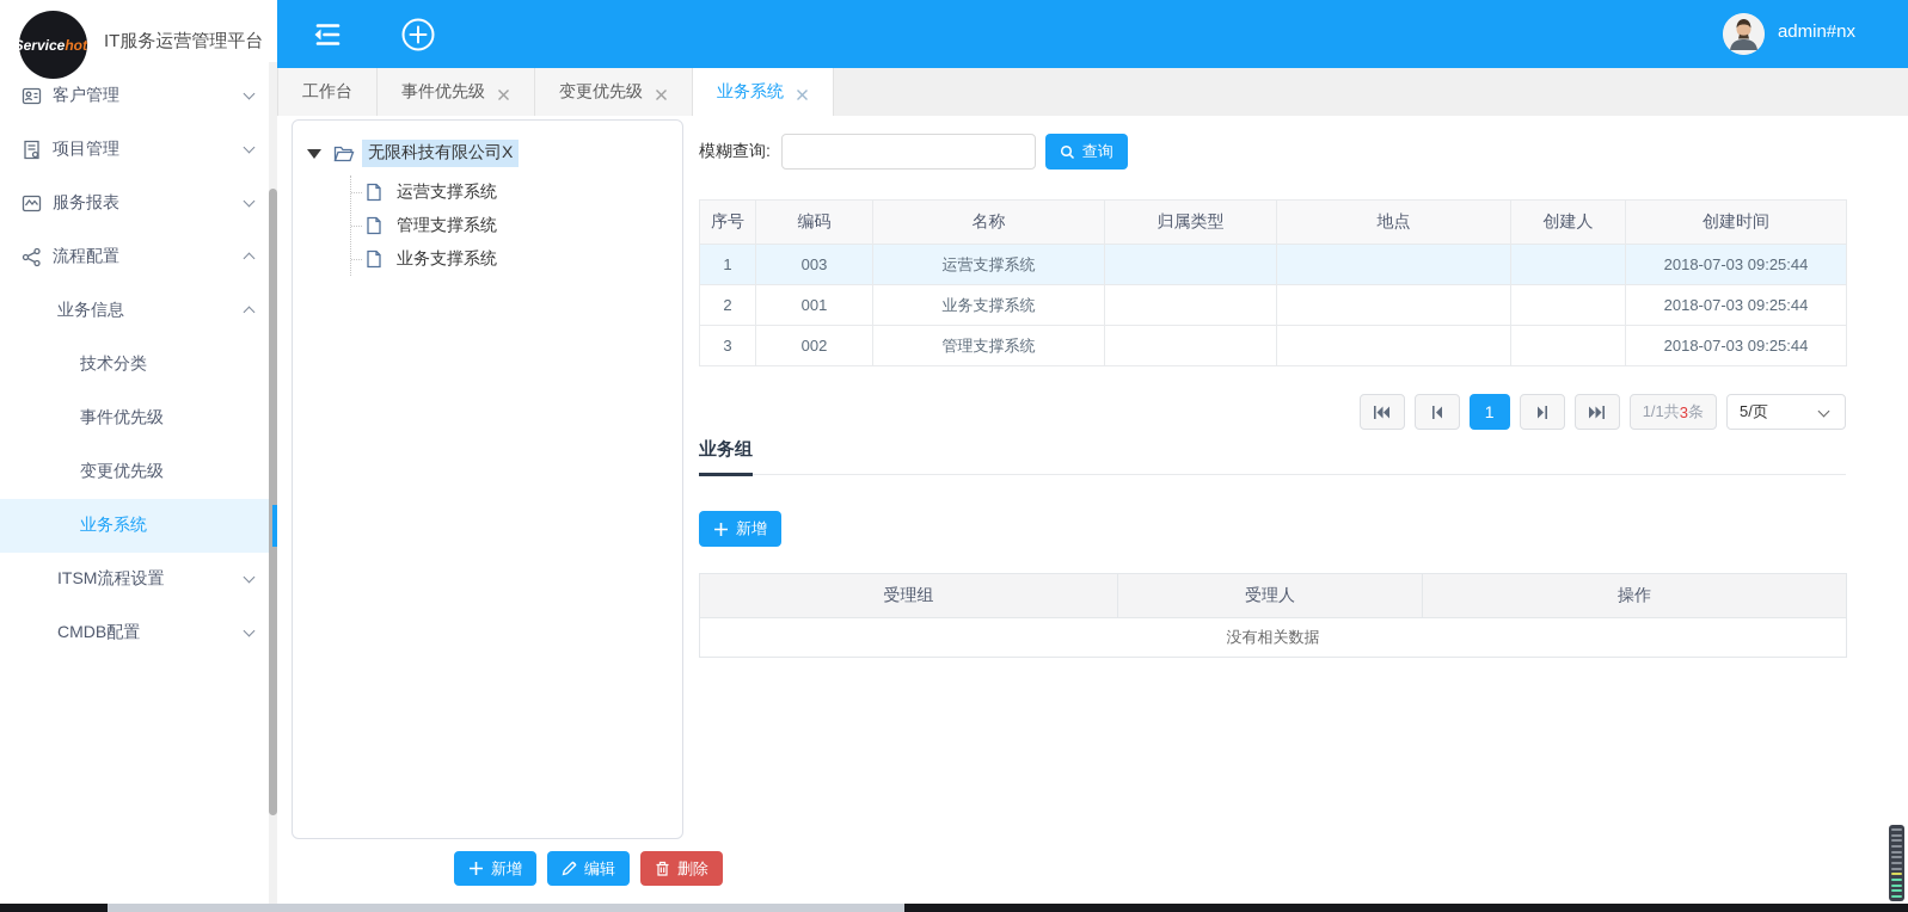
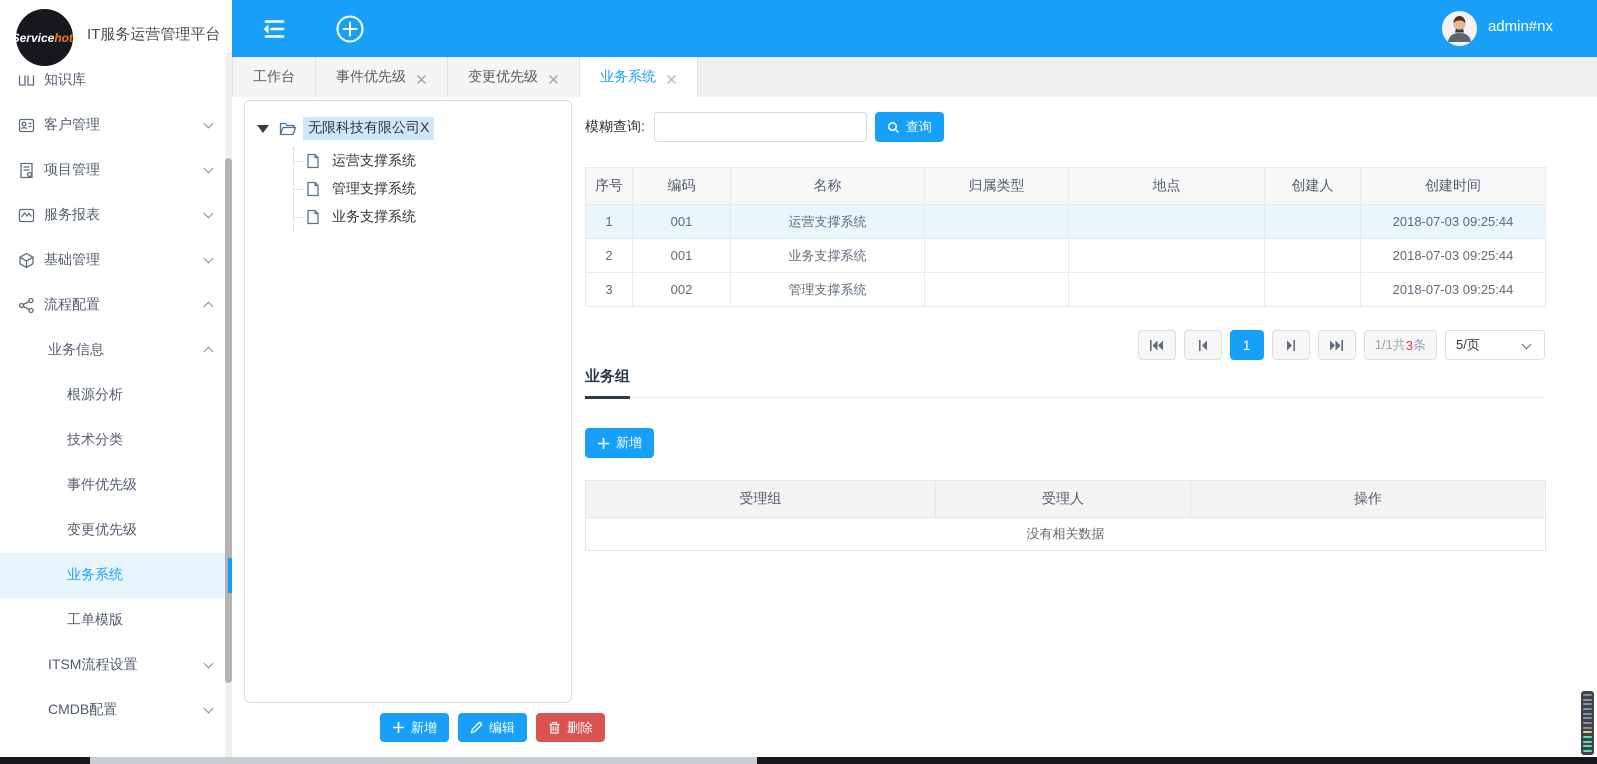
  admin#nx
  工作台
  事件优先级
  变更优先级
  业务系统
  Servicehot
  IT服务运营管理平台
+ 知识库
  客户管理
  项目管理
  服务报表
+ 基础管理
  流程配置
  业务信息
+ 根源分析
  技术分类
  事件优先级
  变更优先级
  业务系统
+ 工单模版
  ITSM流程设置
  CMDB配置
  无限科技有限公司X
  运营支撑系统
  管理支撑系统
  业务支撑系统
  新增
  编辑
  删除
  模糊查询:
  查询
  序号	编码	名称	归属类型	地点	创建人	创建时间
- 1	003	运营支撑系统				2018-07-03 09:25:44
+ 1	001	运营支撑系统				2018-07-03 09:25:44
  2	001	业务支撑系统				2018-07-03 09:25:44
  3	002	管理支撑系统				2018-07-03 09:25:44
  1
  1/1共
  3
  条
  5/页
  业务组
  新增
  受理组	受理人	操作
  没有相关数据
